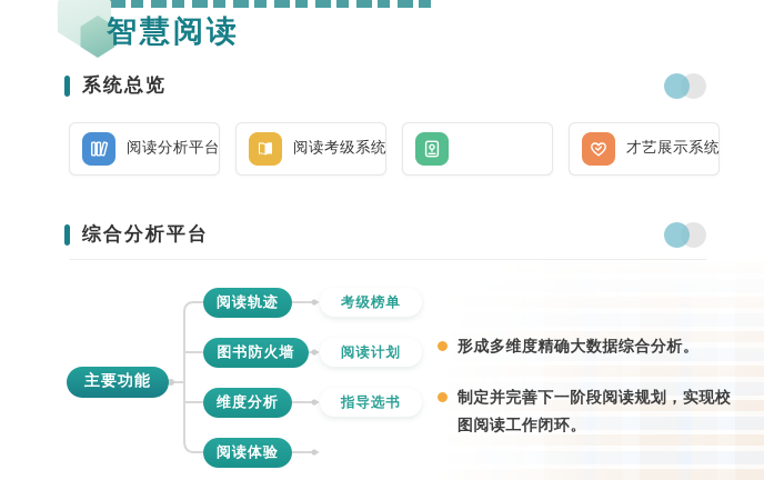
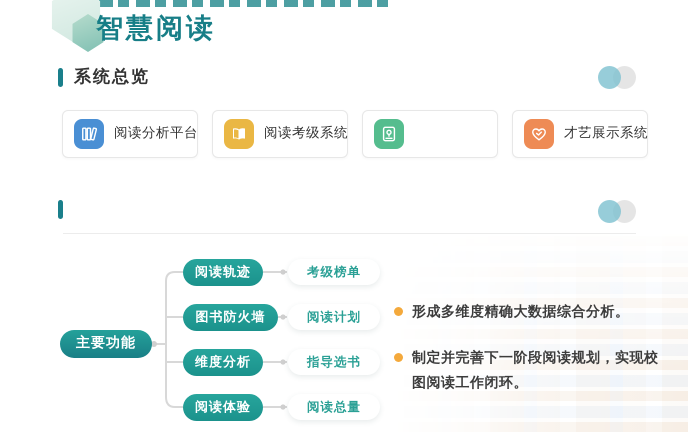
  智慧阅读
  系统总览
  阅读分析平台
  阅读考级系统
  才艺展示系统
- 综合分析平台
  主要功能
  阅读轨迹
  图书防火墙
  维度分析
  阅读体验
  考级榜单
  阅读计划
  指导选书
+ 阅读总量
  形成多维度精确大数据综合分析。
  制定并完善下一阶段阅读规划，实现校图阅读工作闭环。
